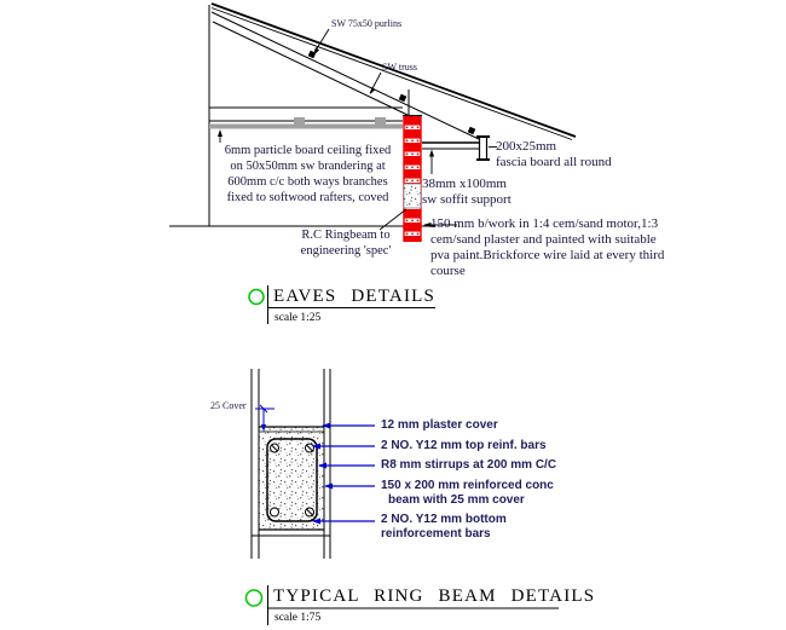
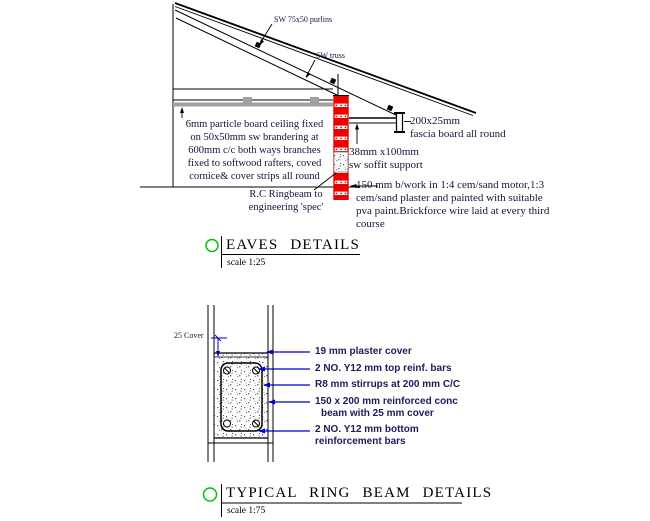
  SW 75x50 purlins
  SW truss
  6mm particle board ceiling fixed
  on 50x50mm sw brandering at
  600mm c/c both ways branches
  fixed to softwood rafters, coved
+ cornice& cover strips all round
  200x25mm
  fascia board all round
  38mm x100mm
  sw soffit support
  150 mm b/work in 1:4 cem/sand motor,1:3
  cem/sand plaster and painted with suitable
  pva paint.Brickforce wire laid at every third
  course
  R.C Ringbeam to
  engineering 'spec'
  EAVES DETAILS
  scale 1:25
  25 Cover
- 12 mm plaster cover
+ 19 mm plaster cover
  2 NO. Y12 mm top reinf. bars
  R8 mm stirrups at 200 mm C/C
  150 x 200 mm reinforced conc
  beam with 25 mm cover
  2 NO. Y12 mm bottom
  reinforcement bars
  TYPICAL RING BEAM DETAILS
  scale 1:75
